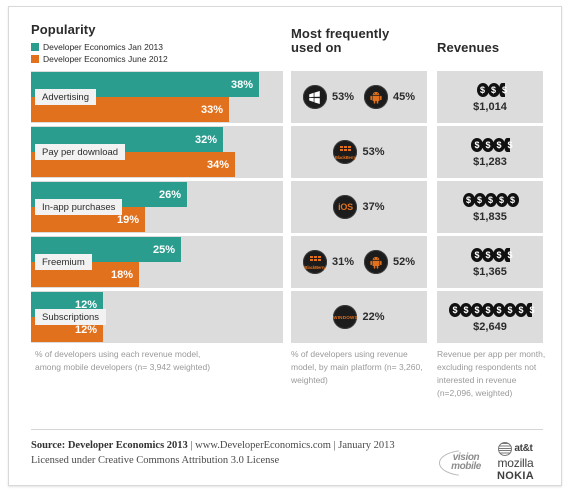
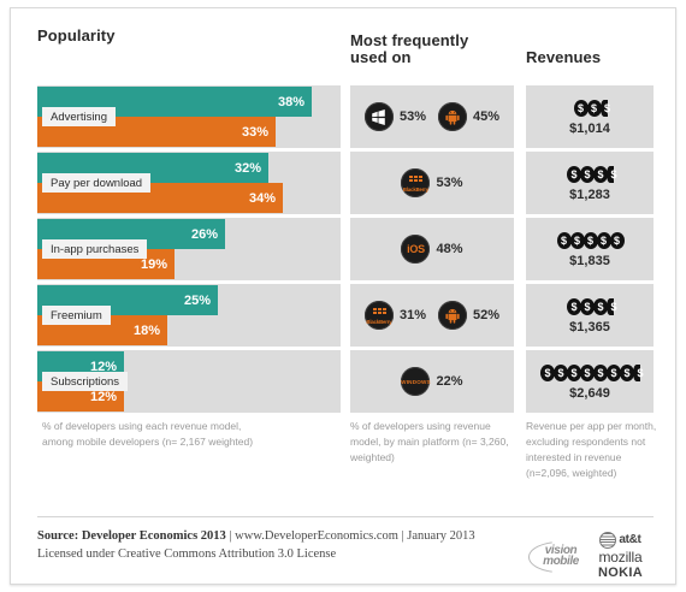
  Popularity
  Most frequently used on
  Revenues
- Developer Economics Jan 2013
- Developer Economics June 2012
  38%
  33%
  Advertising
  53%
  45%
  $1,014
  32%
  34%
  Pay per download
  53%
  $1,283
  26%
  19%
  In-app purchases
  iOS
- 37%
+ 48%
  $1,835
  25%
  18%
  Freemium
  31%
  52%
  $1,365
  12%
  12%
  Subscriptions
  22%
  $2,649
- % of developers using each revenue model, among mobile developers (n= 3,942 weighted)
+ % of developers using each revenue model, among mobile developers (n= 2,167 weighted)
  % of developers using revenue model, by main platform (n= 3,260, weighted)
  Revenue per app per month, excluding respondents not interested in revenue (n=2,096, weighted)
  Source: Developer Economics 2013 | www.DeveloperEconomics.com | January 2013
  Licensed under Creative Commons Attribution 3.0 License
  vision
  mobile
  at&t
  mozilla
  NOKIA
